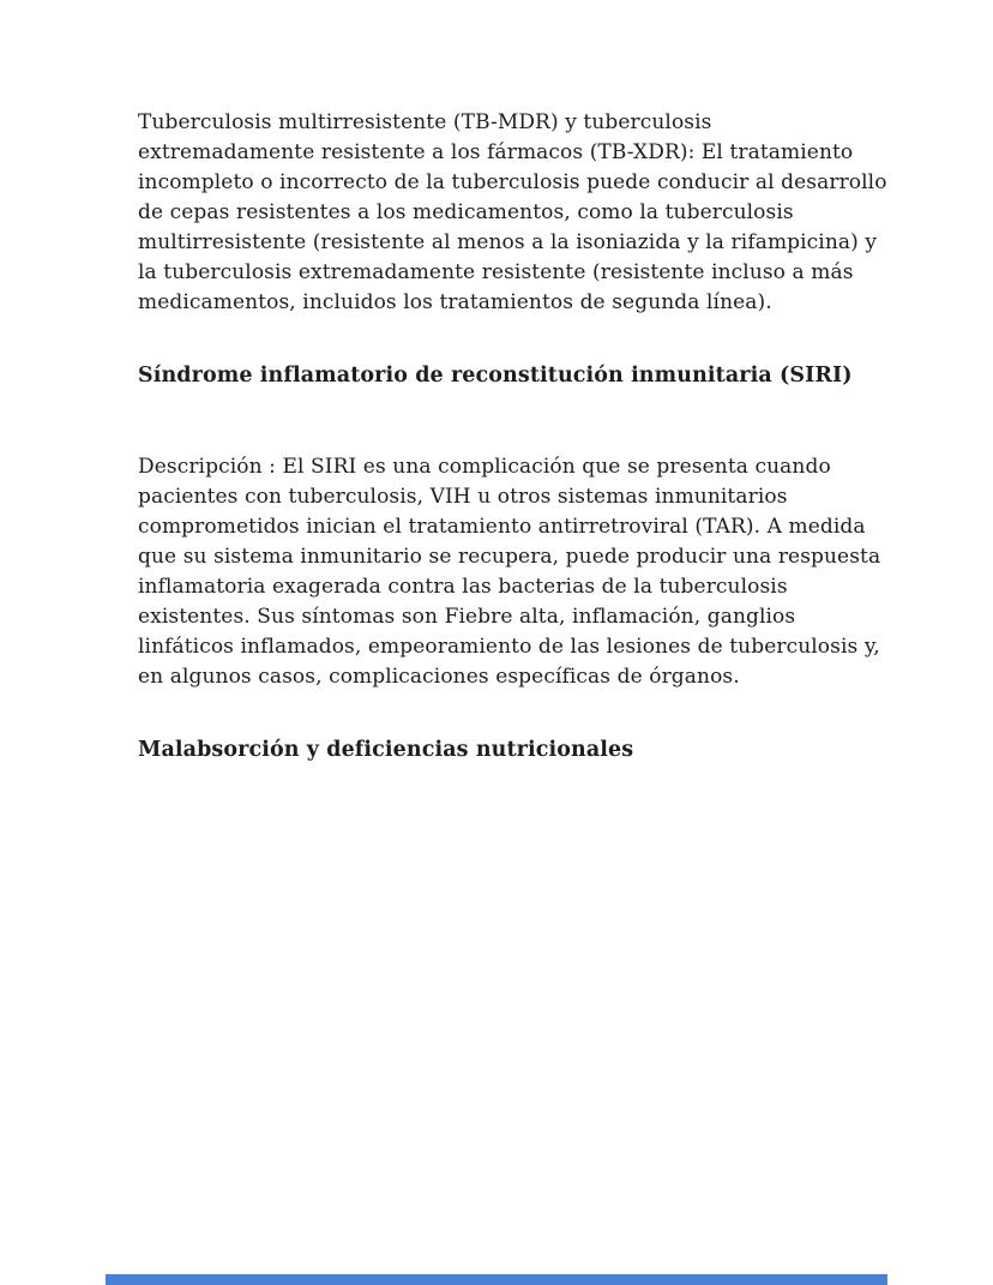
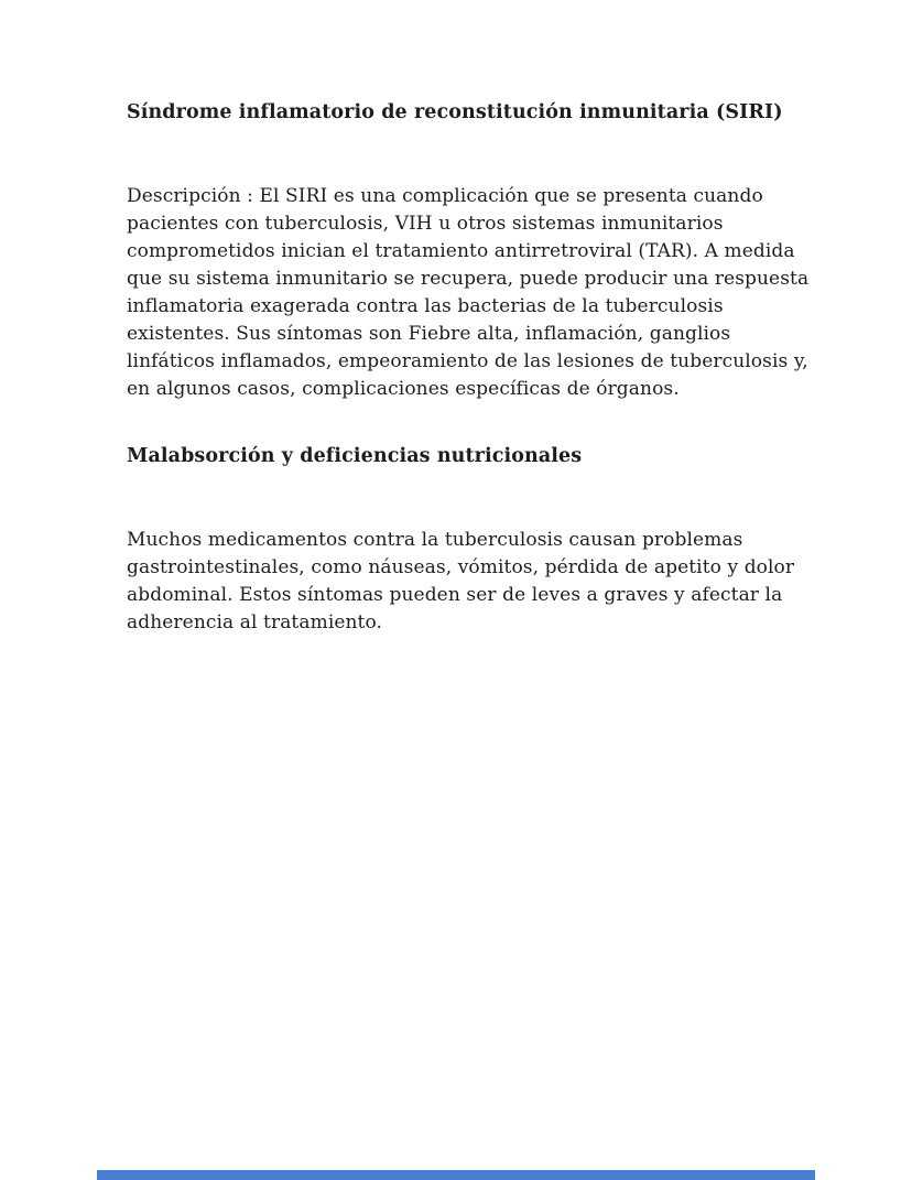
- Tuberculosis multirresistente (TB-MDR) y tuberculosis extremadamente resistente a los fármacos (TB-XDR): El tratamiento incompleto o incorrecto de la tuberculosis puede conducir al desarrollo de cepas resistentes a los medicamentos, como la tuberculosis multirresistente (resistente al menos a la isoniazida y la rifampicina) y la tuberculosis extremadamente resistente (resistente incluso a más medicamentos, incluidos los tratamientos de segunda línea).
  Síndrome inflamatorio de reconstitución inmunitaria (SIRI)
  Descripción : El SIRI es una complicación que se presenta cuando pacientes con tuberculosis, VIH u otros sistemas inmunitarios comprometidos inician el tratamiento antirretroviral (TAR). A medida que su sistema inmunitario se recupera, puede producir una respuesta inflamatoria exagerada contra las bacterias de la tuberculosis existentes. Sus síntomas son Fiebre alta, inflamación, ganglios linfáticos inflamados, empeoramiento de las lesiones de tuberculosis y, en algunos casos, complicaciones específicas de órganos.
  Malabsorción y deficiencias nutricionales
+ Muchos medicamentos contra la tuberculosis causan problemas gastrointestinales, como náuseas, vómitos, pérdida de apetito y dolor abdominal. Estos síntomas pueden ser de leves a graves y afectar la adherencia al tratamiento.
